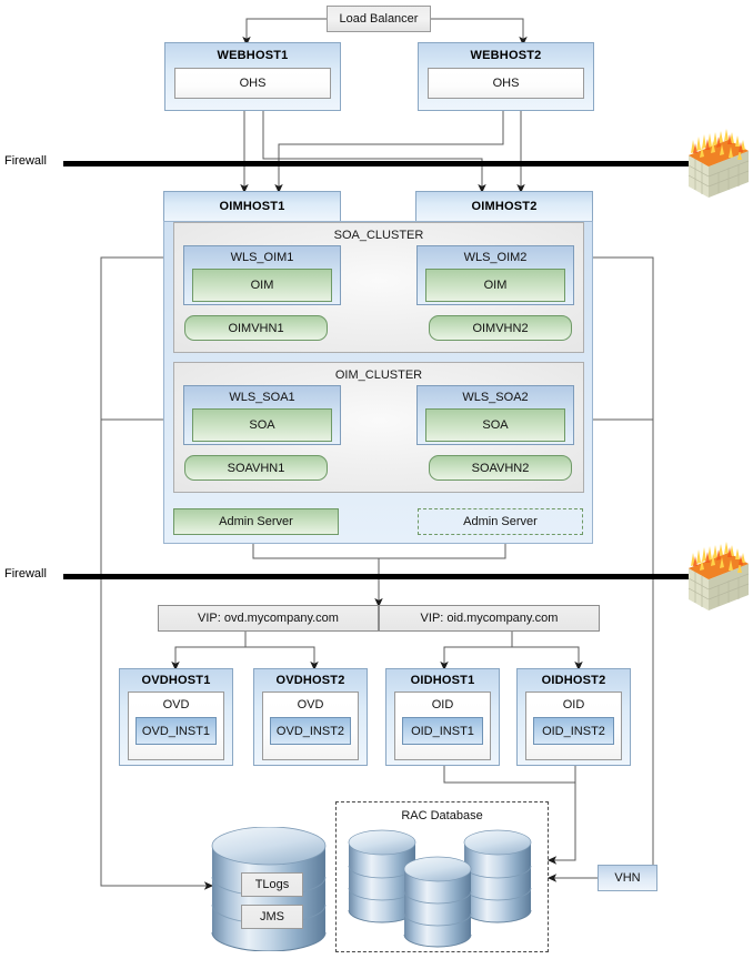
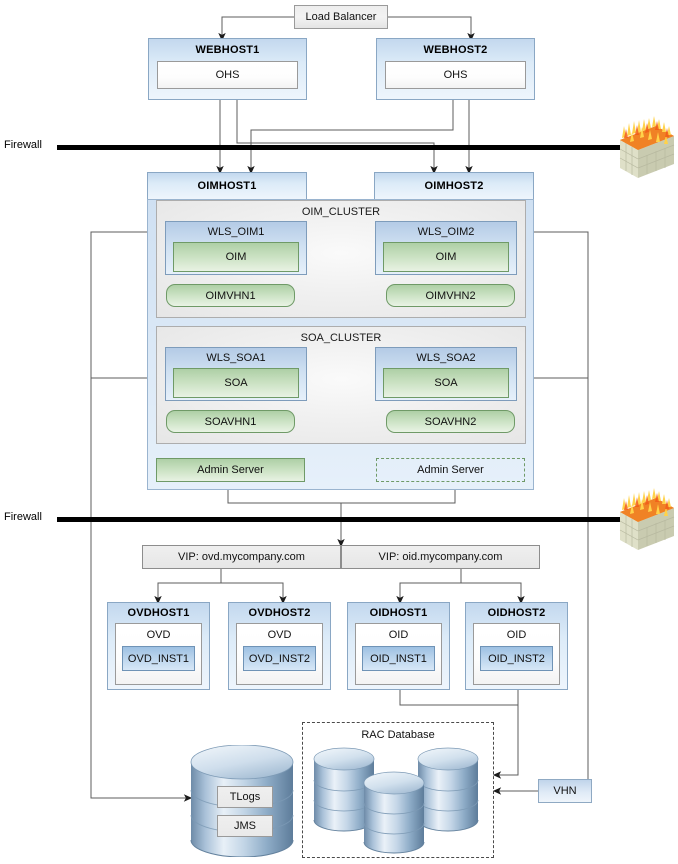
  Load Balancer
  WEBHOST1
  OHS
  WEBHOST2
  OHS
  Firewall
  OIMHOST1
  OIMHOST2
- SOA_CLUSTER
+ OIM_CLUSTER
  WLS_OIM1
  OIM
  WLS_OIM2
  OIM
  OIMVHN1
  OIMVHN2
- OIM_CLUSTER
+ SOA_CLUSTER
  WLS_SOA1
  SOA
  WLS_SOA2
  SOA
  SOAVHN1
  SOAVHN2
  Admin Server
  Admin Server
  Firewall
  VIP: ovd.mycompany.com
  VIP: oid.mycompany.com
  OVDHOST1
  OVD
  OVD_INST1
  OVDHOST2
  OVD
  OVD_INST2
  OIDHOST1
  OID
  OID_INST1
  OIDHOST2
  OID
  OID_INST2
  TLogs
  JMS
  RAC Database
  VHN
